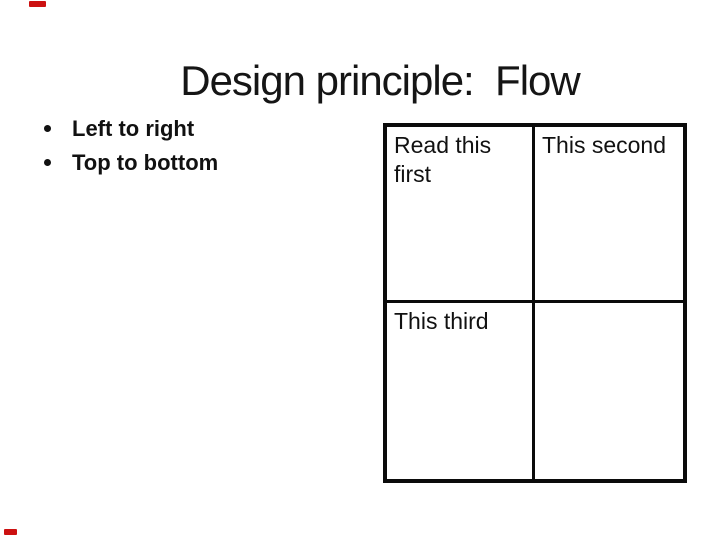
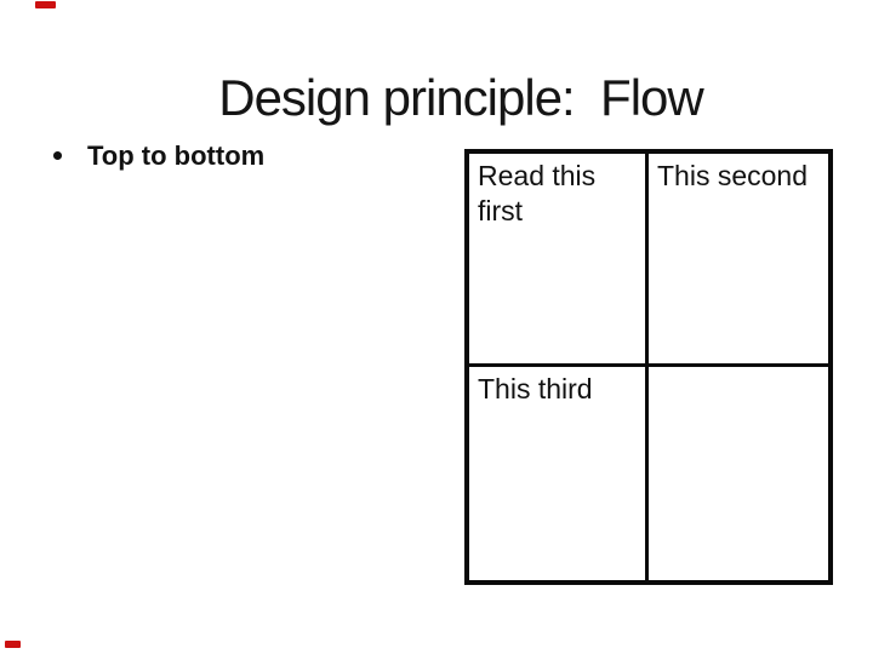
  Design principle: Flow
- Left to right
  Top to bottom
  Read this first
  This second
  This third
